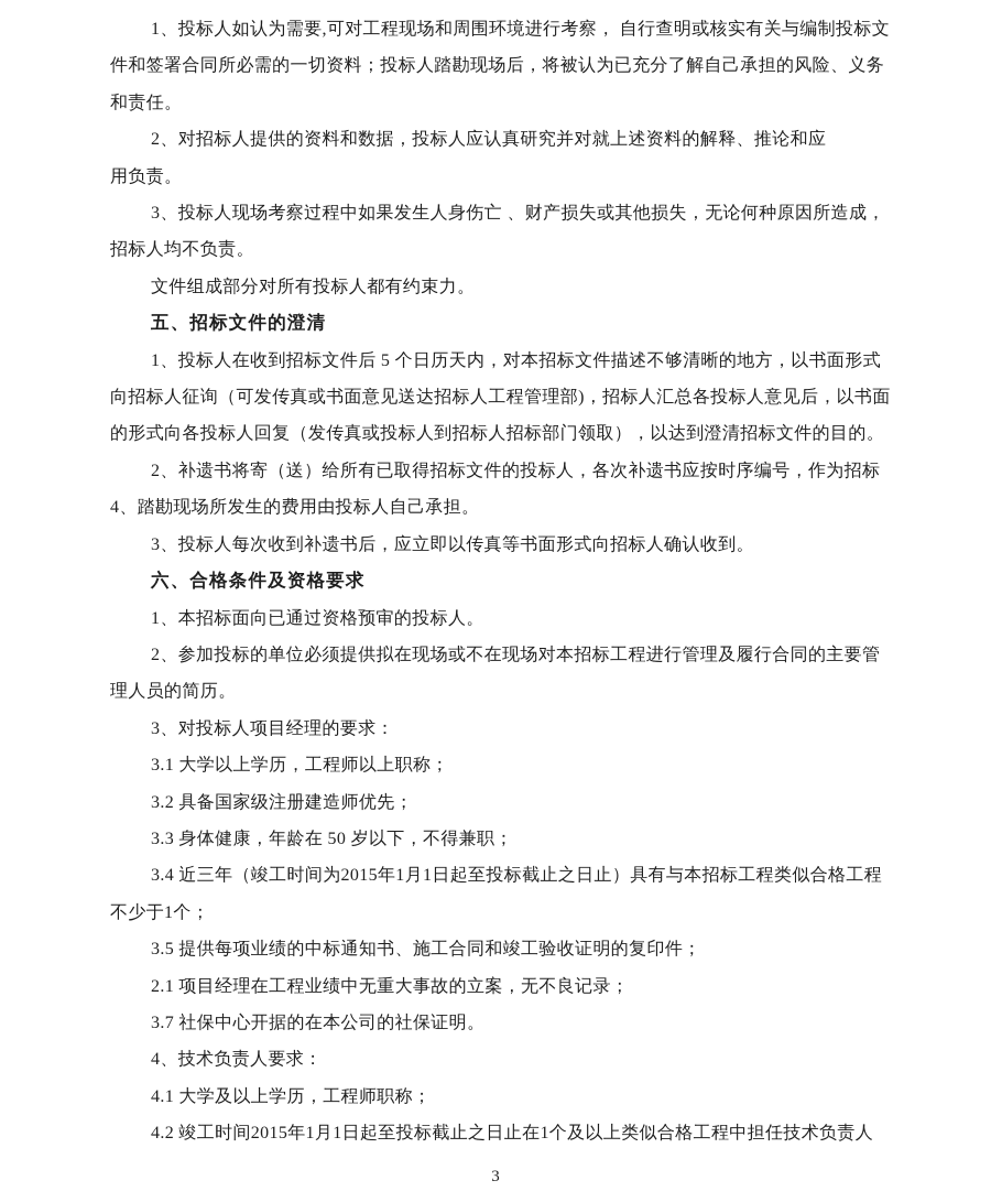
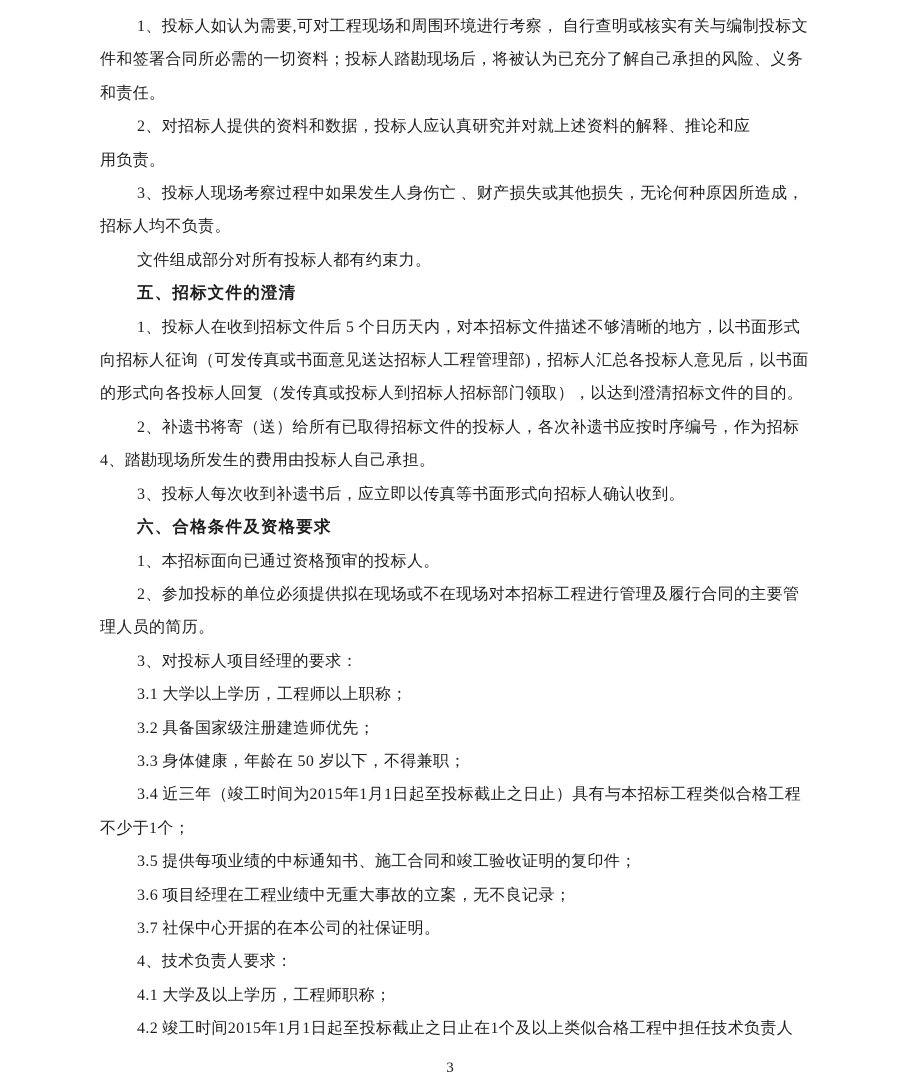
  1、投标人如认为需要,可对工程现场和周围环境进行考察， 自行查明或核实有关与编制投标文
  件和签署合同所必需的一切资料；投标人踏勘现场后，将被认为已充分了解自己承担的风险、义务
  和责任。
  2、对招标人提供的资料和数据，投标人应认真研究并对就上述资料的解释、推论和应
  用负责。
  3、投标人现场考察过程中如果发生人身伤亡 、财产损失或其他损失，无论何种原因所造成，
  招标人均不负责。
  文件组成部分对所有投标人都有约束力。
  五、招标文件的澄清
  1、投标人在收到招标文件后 5 个日历天内，对本招标文件描述不够清晰的地方，以书面形式
  向招标人征询（可发传真或书面意见送达招标人工程管理部)，招标人汇总各投标人意见后，以书面
  的形式向各投标人回复（发传真或投标人到招标人招标部门领取），以达到澄清招标文件的目的。
  2、补遗书将寄（送）给所有已取得招标文件的投标人，各次补遗书应按时序编号，作为招标
  4、踏勘现场所发生的费用由投标人自己承担。
  3、投标人每次收到补遗书后，应立即以传真等书面形式向招标人确认收到。
  六、合格条件及资格要求
  1、本招标面向已通过资格预审的投标人。
  2、参加投标的单位必须提供拟在现场或不在现场对本招标工程进行管理及履行合同的主要管
  理人员的简历。
  3、对投标人项目经理的要求：
  3.1 大学以上学历，工程师以上职称；
  3.2 具备国家级注册建造师优先；
  3.3 身体健康，年龄在 50 岁以下，不得兼职；
  3.4 近三年（竣工时间为2015年1月1日起至投标截止之日止）具有与本招标工程类似合格工程
  不少于1个；
  3.5 提供每项业绩的中标通知书、施工合同和竣工验收证明的复印件；
- 2.1 项目经理在工程业绩中无重大事故的立案，无不良记录；
+ 3.6 项目经理在工程业绩中无重大事故的立案，无不良记录；
  3.7 社保中心开据的在本公司的社保证明。
  4、技术负责人要求：
  4.1 大学及以上学历，工程师职称；
  4.2 竣工时间2015年1月1日起至投标截止之日止在1个及以上类似合格工程中担任技术负责人
  3
